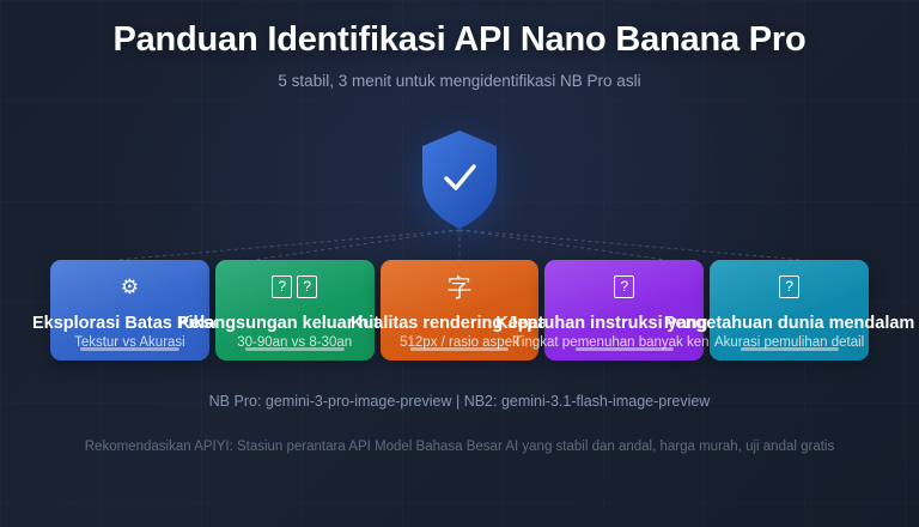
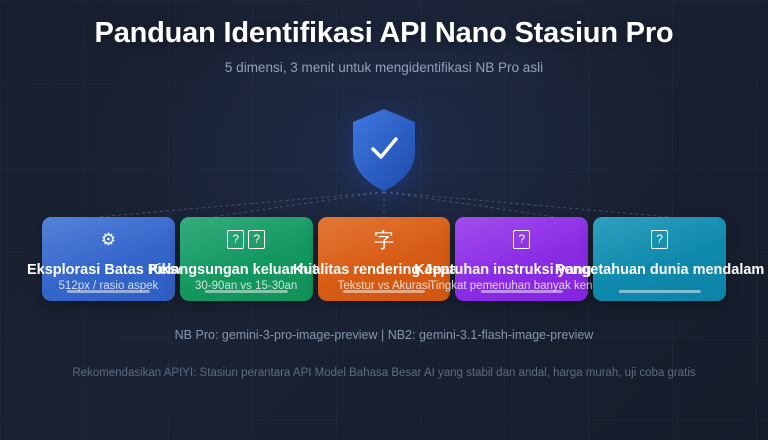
- Panduan Identifikasi API Nano Banana Pro
+ Panduan Identifikasi API Nano Stasiun Pro
- 5 stabil, 3 menit untuk mengidentifikasi NB Pro asli
+ 5 dimensi, 3 menit untuk mengidentifikasi NB Pro asli
  ⚙
  Eksplorasi Batas Piks
- Tekstur vs Akurasi
+ 512px / rasio aspek
  ? ?
  Kelangsungan keluar hit
- 30-90an vs 8-30an
+ 30-90an vs 15-30an
  字
  Kualitas rendering Jepa
- 512px / rasio aspek
+ Tekstur vs Akurasi
  ?
  Kepatuhan instruksi yang
  Tingkat pemenuhan banyak ken
  ?
  Pengetahuan dunia mendalam
- Akurasi pemulihan detail
  NB Pro: gemini-3-pro-image-preview | NB2: gemini-3.1-flash-image-preview
- Rekomendasikan APIYI: Stasiun perantara API Model Bahasa Besar AI yang stabil dan andal, harga murah, uji andal gratis
+ Rekomendasikan APIYI: Stasiun perantara API Model Bahasa Besar AI yang stabil dan andal, harga murah, uji coba gratis
